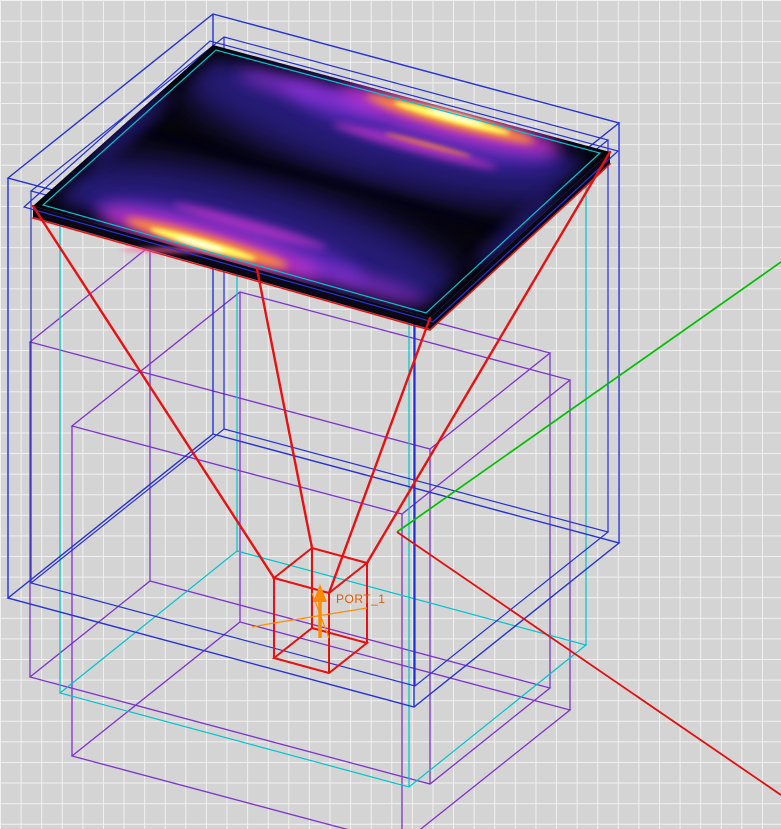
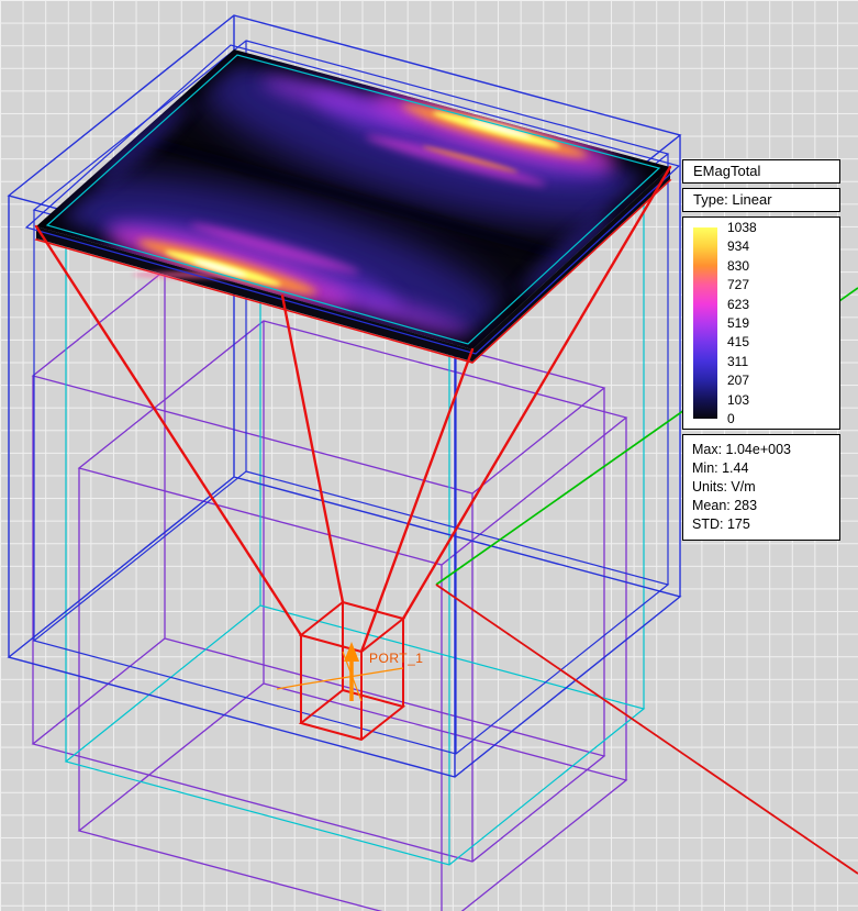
  PORT_1
+ EMagTotal
+ Type: Linear
+ 1038
+ 934
+ 830
+ 727
+ 623
+ 519
+ 415
+ 311
+ 207
+ 103
+ 0
+ Max: 1.04e+003
+ Min: 1.44
+ Units: V/m
+ Mean: 283
+ STD: 175
